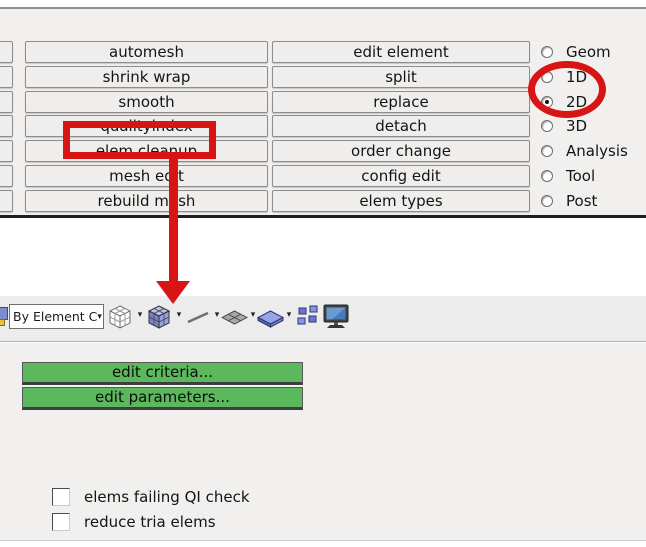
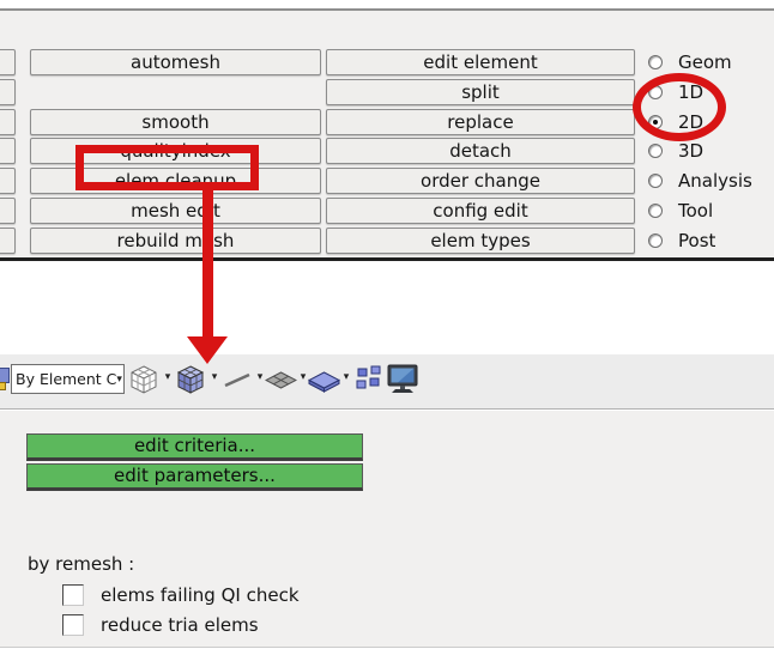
  automesh
- shrink wrap
  smooth
  qualityindex
  elem cleanup
  mesh et
  rebuild msh
  edit element
  split
  replace
  detach
  order change
  config edit
  elem types
  Geom
  1D
  2D
  3D
  Analysis
  Tool
  Post
  By Element C
  ▾
  ▾
  ▾
  ▾
  ▾
  ▾
  edit criteria...
  edit parameters...
+ by remesh :
  elems failing QI check
  reduce tria elems
